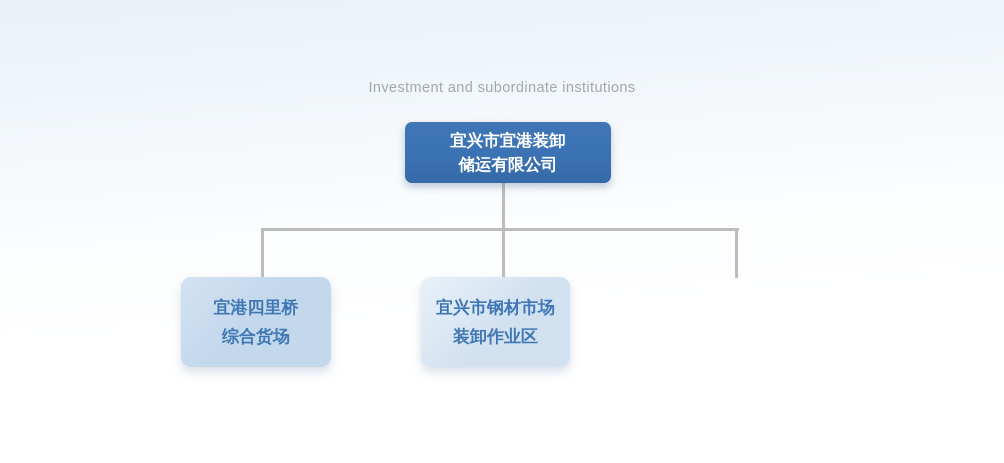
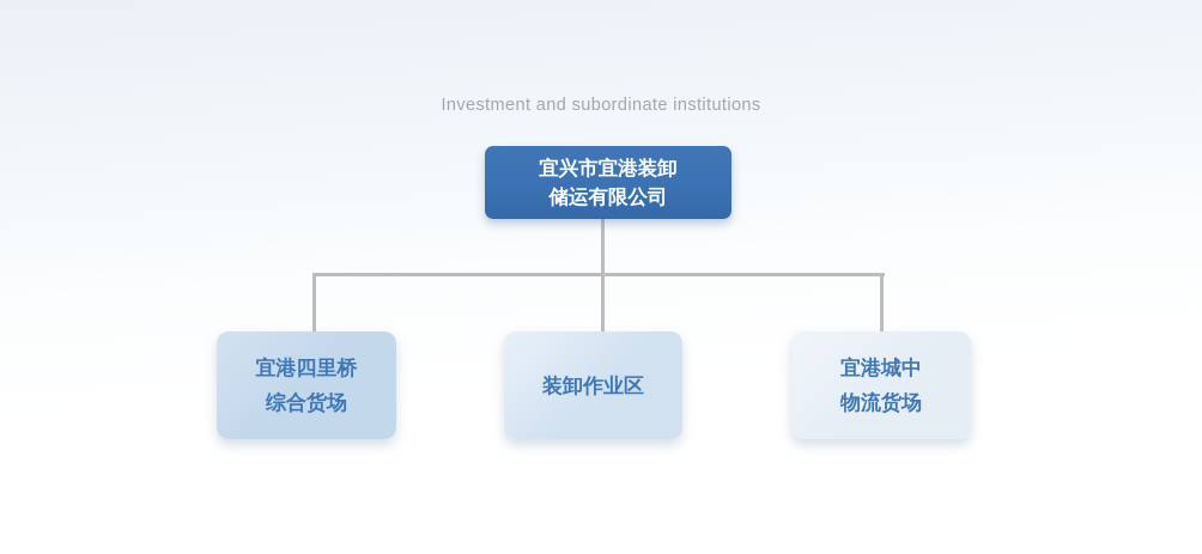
  Investment and subordinate institutions
  宜兴市宜港装卸
  储运有限公司
  宜港四里桥
  综合货场
- 宜兴市钢材市场
  装卸作业区
+ 宜港城中
+ 物流货场
